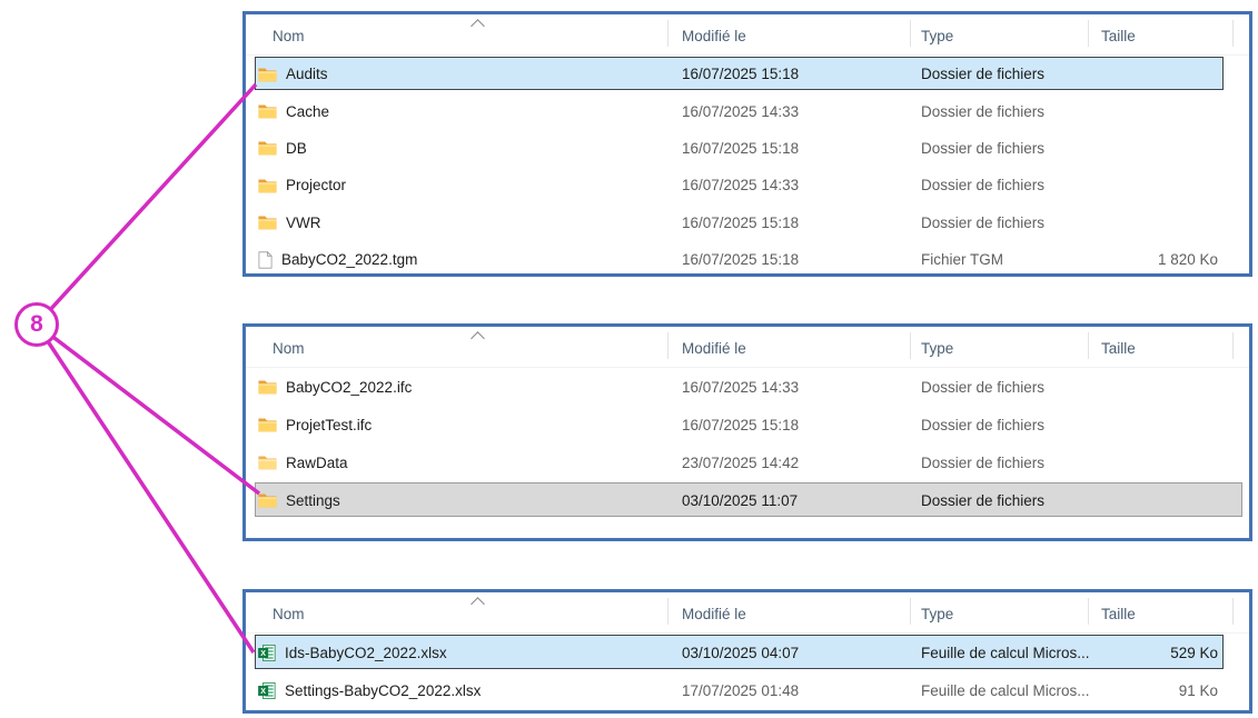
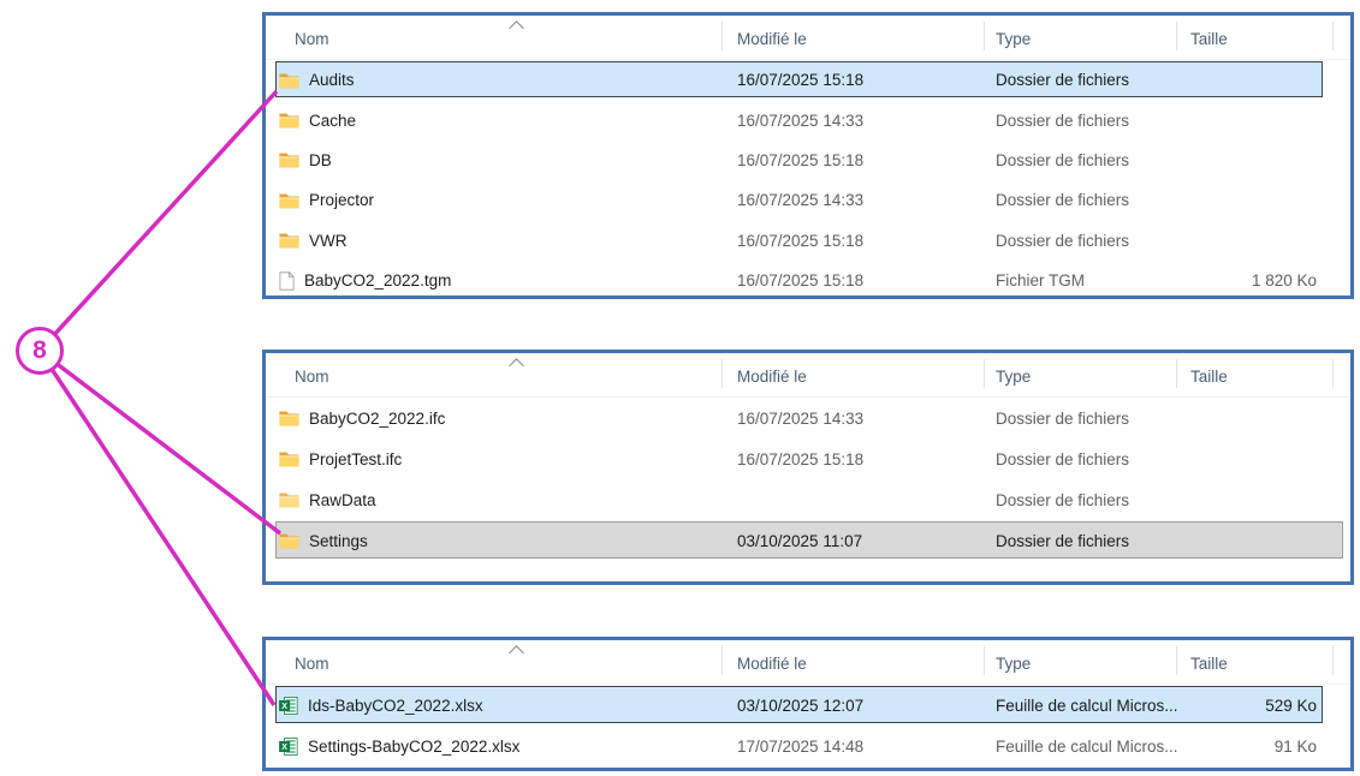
  Nom
  Modifié le
  Type
  Taille
  Audits
  16/07/2025 15:18
  Dossier de fichiers
  Cache
  16/07/2025 14:33
  Dossier de fichiers
  DB
  16/07/2025 15:18
  Dossier de fichiers
  Projector
  16/07/2025 14:33
  Dossier de fichiers
  VWR
  16/07/2025 15:18
  Dossier de fichiers
  BabyCO2_2022.tgm
  16/07/2025 15:18
  Fichier TGM
  1 820 Ko
  Nom
  Modifié le
  Type
  Taille
  BabyCO2_2022.ifc
  16/07/2025 14:33
  Dossier de fichiers
  ProjetTest.ifc
  16/07/2025 15:18
  Dossier de fichiers
  RawData
- 23/07/2025 14:42
  Dossier de fichiers
  Settings
  03/10/2025 11:07
  Dossier de fichiers
  Nom
  Modifié le
  Type
  Taille
  X
  Ids-BabyCO2_2022.xlsx
- 03/10/2025 04:07
+ 03/10/2025 12:07
  Feuille de calcul Micros...
  529 Ko
  X
  Settings-BabyCO2_2022.xlsx
- 17/07/2025 01:48
+ 17/07/2025 14:48
  Feuille de calcul Micros...
  91 Ko
  8
